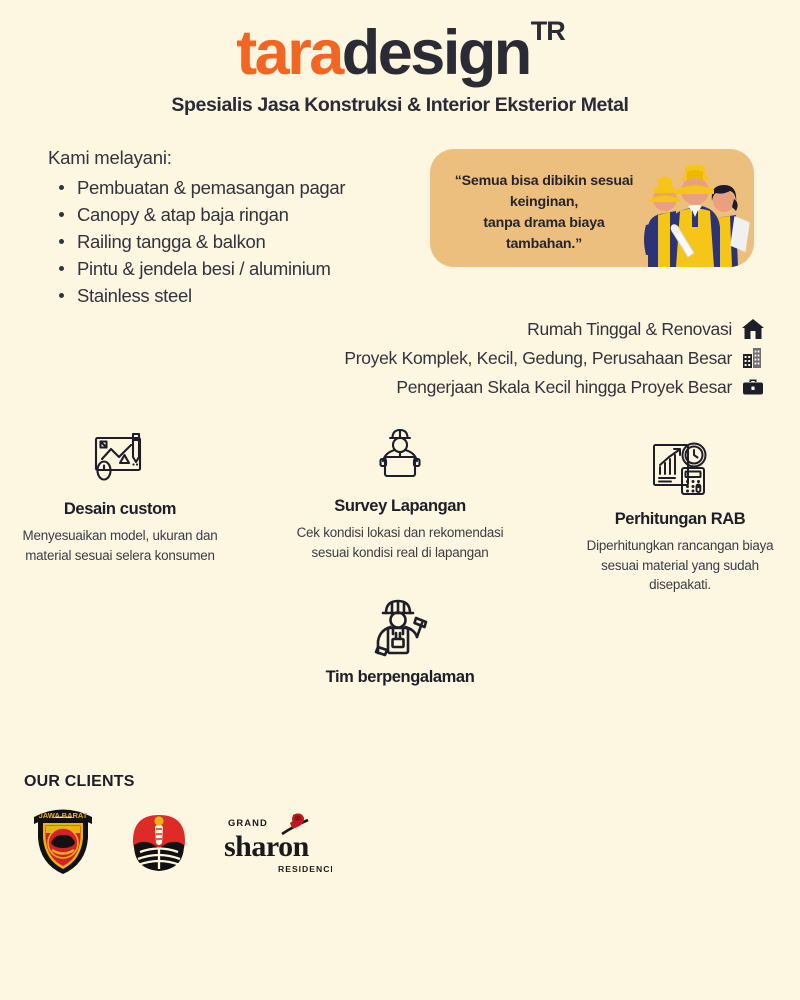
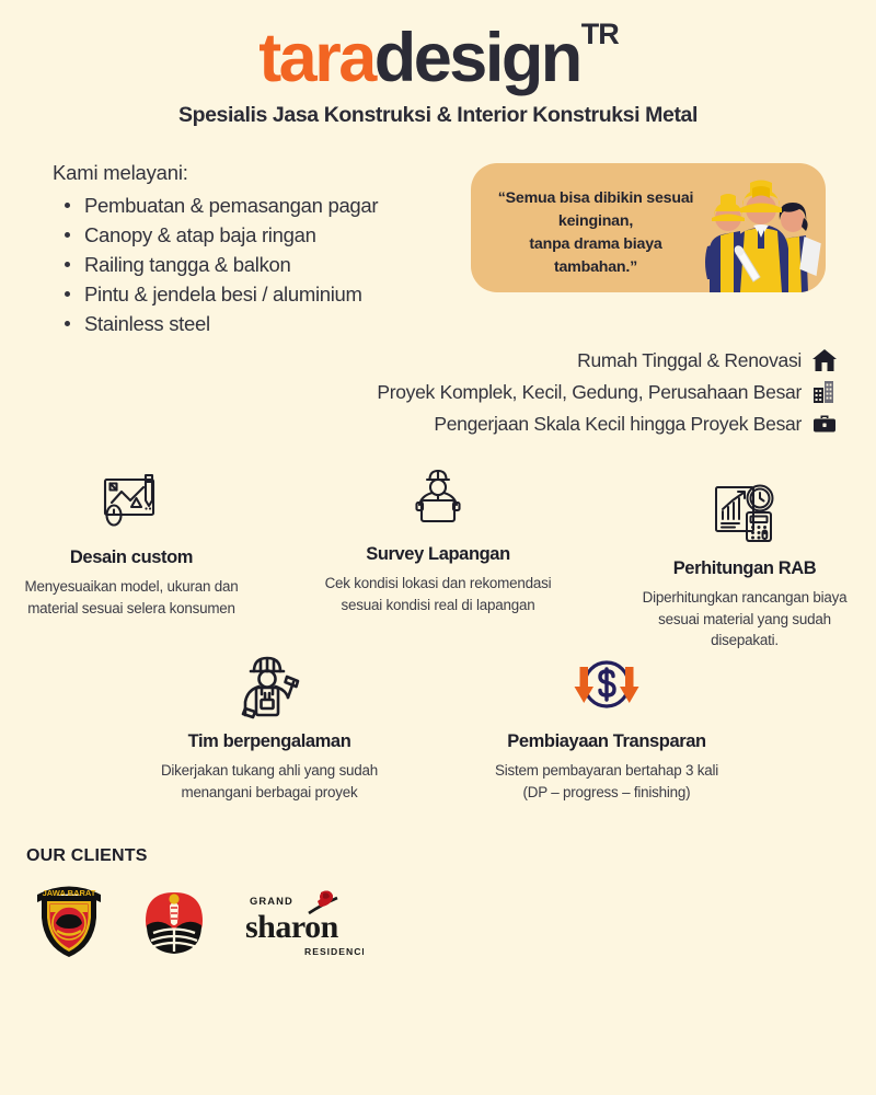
  taradesignTR
- Spesialis Jasa Konstruksi & Interior Eksterior Metal
+ Spesialis Jasa Konstruksi & Interior Konstruksi Metal
  Kami melayani:
  Pembuatan & pemasangan pagar
  Canopy & atap baja ringan
  Railing tangga & balkon
  Pintu & jendela besi / aluminium
  Stainless steel
  “Semua bisa dibikin sesuai
  keinginan,
  tanpa drama biaya
  tambahan.”
  Rumah Tinggal & Renovasi
  Proyek Komplek, Kecil, Gedung, Perusahaan Besar
  Pengerjaan Skala Kecil hingga Proyek Besar
  Desain custom
  Menyesuaikan model, ukuran dan material sesuai selera konsumen
  Survey Lapangan
  Cek kondisi lokasi dan rekomendasi sesuai kondisi real di lapangan
  Perhitungan RAB
  Diperhitungkan rancangan biaya sesuai material yang sudah disepakati.
  Tim berpengalaman
+ Dikerjakan tukang ahli yang sudah menangani berbagai proyek
+ Pembiayaan Transparan
+ Sistem pembayaran bertahap 3 kali (DP – progress – finishing)
  OUR CLIENTS
  JAWA BARAT
  GRAND
  sharon
  RESIDENC
